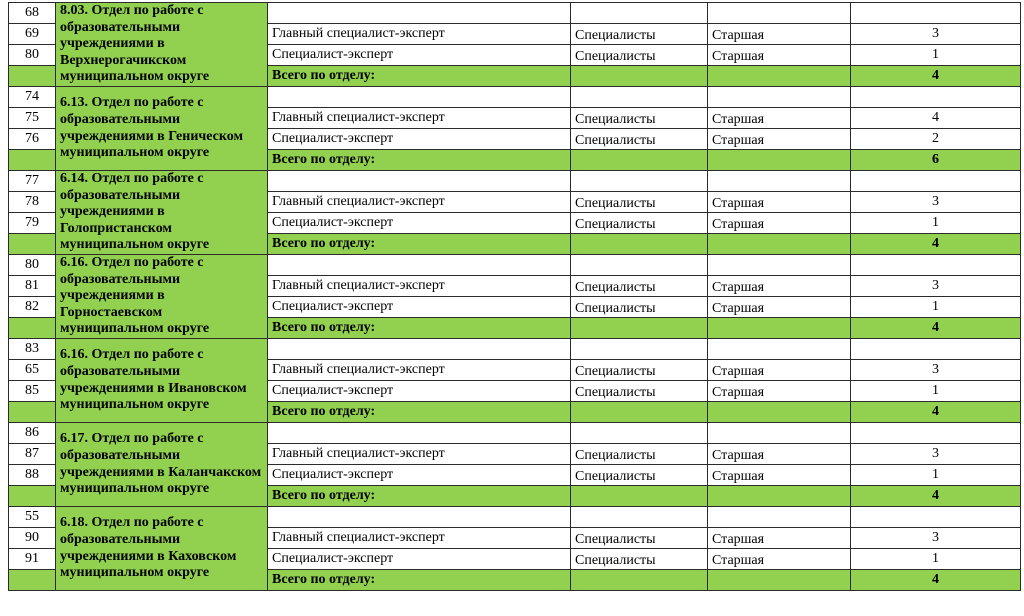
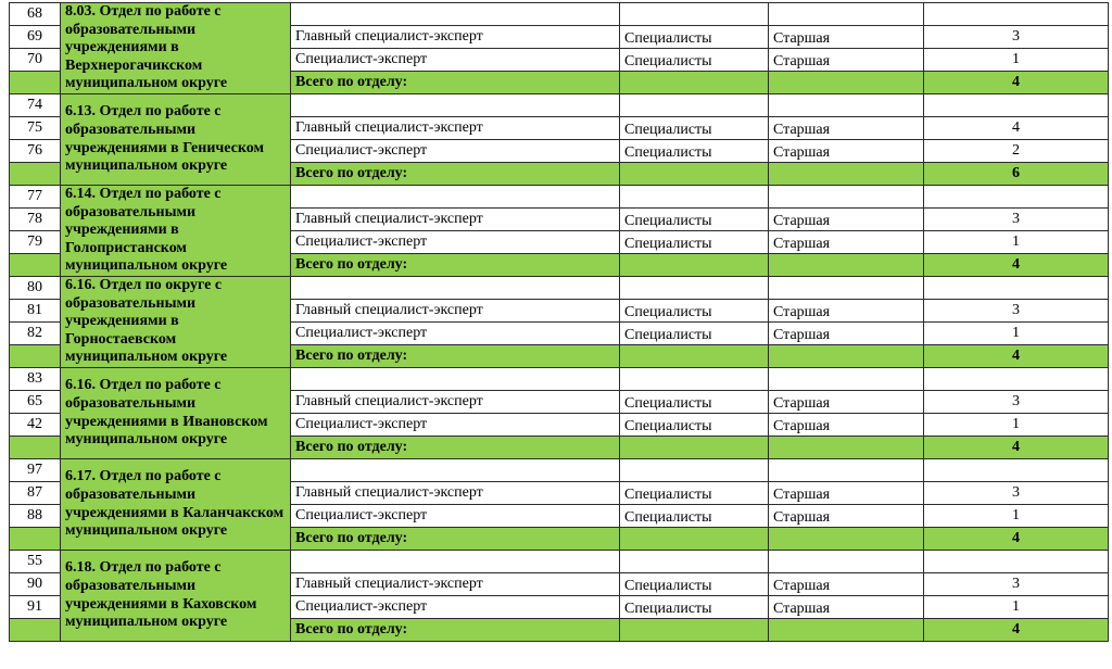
  68	8.03. Отдел по работе с образовательными учреждениями в Верхнерогачикском муниципальном округе
  69	Главный специалист-эксперт	Специалисты	Старшая	3
- 80	Специалист-эксперт	Специалисты	Старшая	1
+ 70	Специалист-эксперт	Специалисты	Старшая	1
  	Всего по отделу:			4
  74	6.13. Отдел по работе с образовательными учреждениями в Геническом муниципальном округе
  75	Главный специалист-эксперт	Специалисты	Старшая	4
  76	Специалист-эксперт	Специалисты	Старшая	2
  	Всего по отделу:			6
  77	6.14. Отдел по работе с образовательными учреждениями в Голопристанском муниципальном округе
  78	Главный специалист-эксперт	Специалисты	Старшая	3
  79	Специалист-эксперт	Специалисты	Старшая	1
  	Всего по отделу:			4
- 80	6.16. Отдел по работе с образовательными учреждениями в Горностаевском муниципальном округе
+ 80	6.16. Отдел по округе с образовательными учреждениями в Горностаевском муниципальном округе
  81	Главный специалист-эксперт	Специалисты	Старшая	3
  82	Специалист-эксперт	Специалисты	Старшая	1
  	Всего по отделу:			4
  83	6.16. Отдел по работе с образовательными учреждениями в Ивановском муниципальном округе
  65	Главный специалист-эксперт	Специалисты	Старшая	3
- 85	Специалист-эксперт	Специалисты	Старшая	1
+ 42	Специалист-эксперт	Специалисты	Старшая	1
  	Всего по отделу:			4
- 86	6.17. Отдел по работе с образовательными учреждениями в Каланчакском муниципальном округе
+ 97	6.17. Отдел по работе с образовательными учреждениями в Каланчакском муниципальном округе
  87	Главный специалист-эксперт	Специалисты	Старшая	3
  88	Специалист-эксперт	Специалисты	Старшая	1
  	Всего по отделу:			4
  55	6.18. Отдел по работе с образовательными учреждениями в Каховском муниципальном округе
  90	Главный специалист-эксперт	Специалисты	Старшая	3
  91	Специалист-эксперт	Специалисты	Старшая	1
  	Всего по отделу:			4
